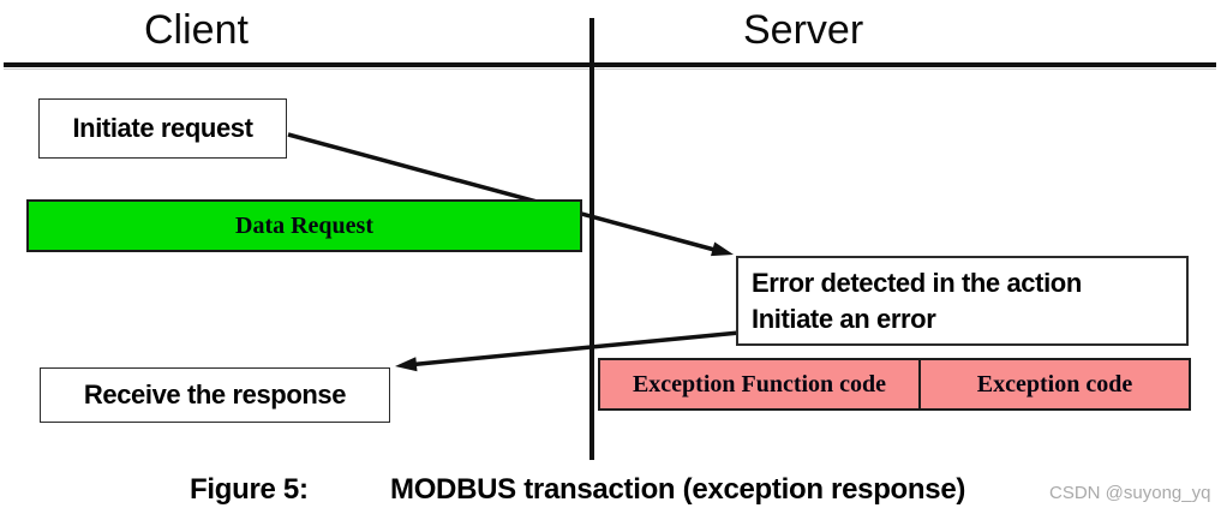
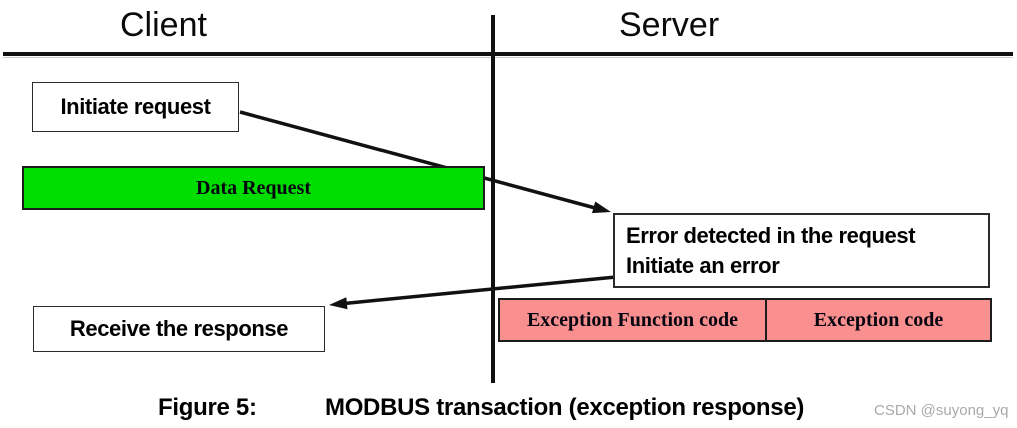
  Client
  Server
  Initiate request
  Data Request
- Error detected in the action
+ Error detected in the request
  Initiate an error
  Exception Function code
  Exception code
  Receive the response
  Figure 5:
  MODBUS transaction (exception response)
  CSDN @suyong_yq
